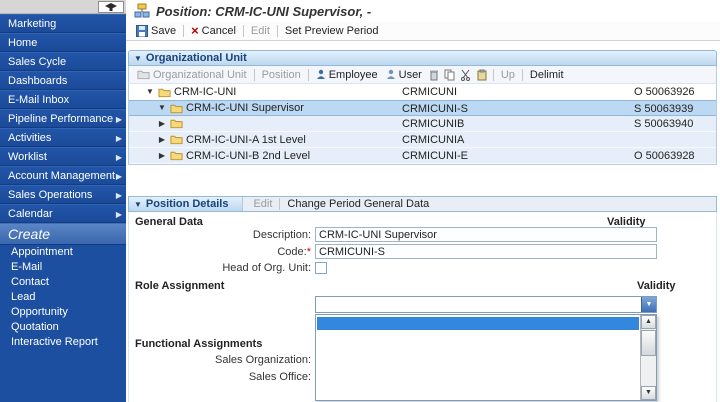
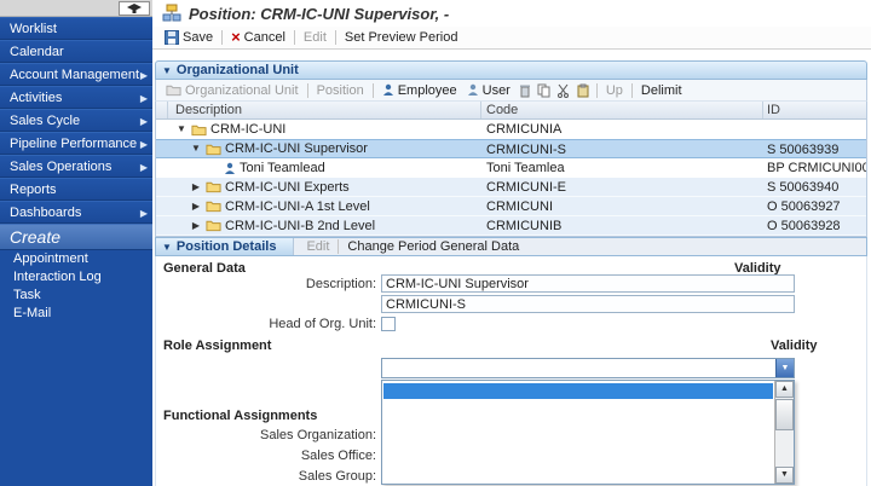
- Marketing
- Home
- Sales Cycle
+ Worklist
- Dashboards
+ Calendar
- E-Mail Inbox
- Pipeline Performance
+ Account Management
  ▶
  Activities
  ▶
- Worklist
+ Sales Cycle
  ▶
- Account Management
+ Pipeline Performance
  ▶
  Sales Operations
  ▶
+ Reports
- Calendar
+ Dashboards
  ▶
  Create
  Appointment
+ Interaction Log
+ Task
  E-Mail
- Contact
- Lead
- Opportunity
- Quotation
- Interactive Report
  Position: CRM-IC-UNI Supervisor, -
  Save
  ×
  Cancel
  Edit
  Set Preview Period
  ▼
  Organizational Unit
  Organizational Unit
  Position
  Employee
  User
  Up
  Delimit
+ Description
+ Code
+ ID
  ▼
  CRM-IC-UNI
- CRMICUNI
+ CRMICUNIA
- O 50063926
  ▼
  CRM-IC-UNI Supervisor
  CRMICUNI-S
  S 50063939
+ Toni Teamlead
+ Toni Teamlea
+ BP CRMICUNI00
  ▶
+ CRM-IC-UNI Experts
- CRMICUNIB
+ CRMICUNI-E
  S 50063940
  ▶
  CRM-IC-UNI-A 1st Level
- CRMICUNIA
+ CRMICUNI
+ O 50063927
  ▶
  CRM-IC-UNI-B 2nd Level
- CRMICUNI-E
+ CRMICUNIB
  O 50063928
  ▼
  Position Details
  Edit
  Change Period General Data
  General Data
  Validity
  Description:
  CRM-IC-UNI Supervisor
- Code:*
  CRMICUNI-S
  Head of Org. Unit:
  Role Assignment
  Validity
  Functional Assignments
  Sales Organization:
  Sales Office:
+ Sales Group:
